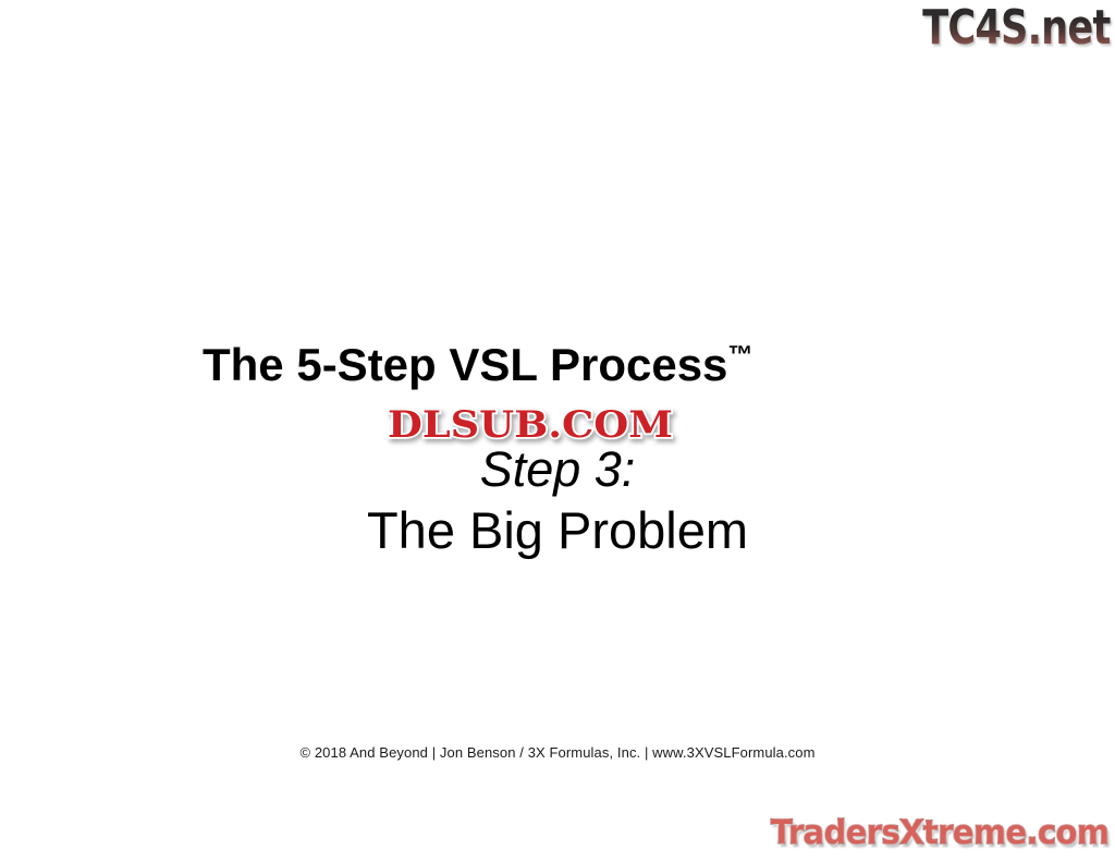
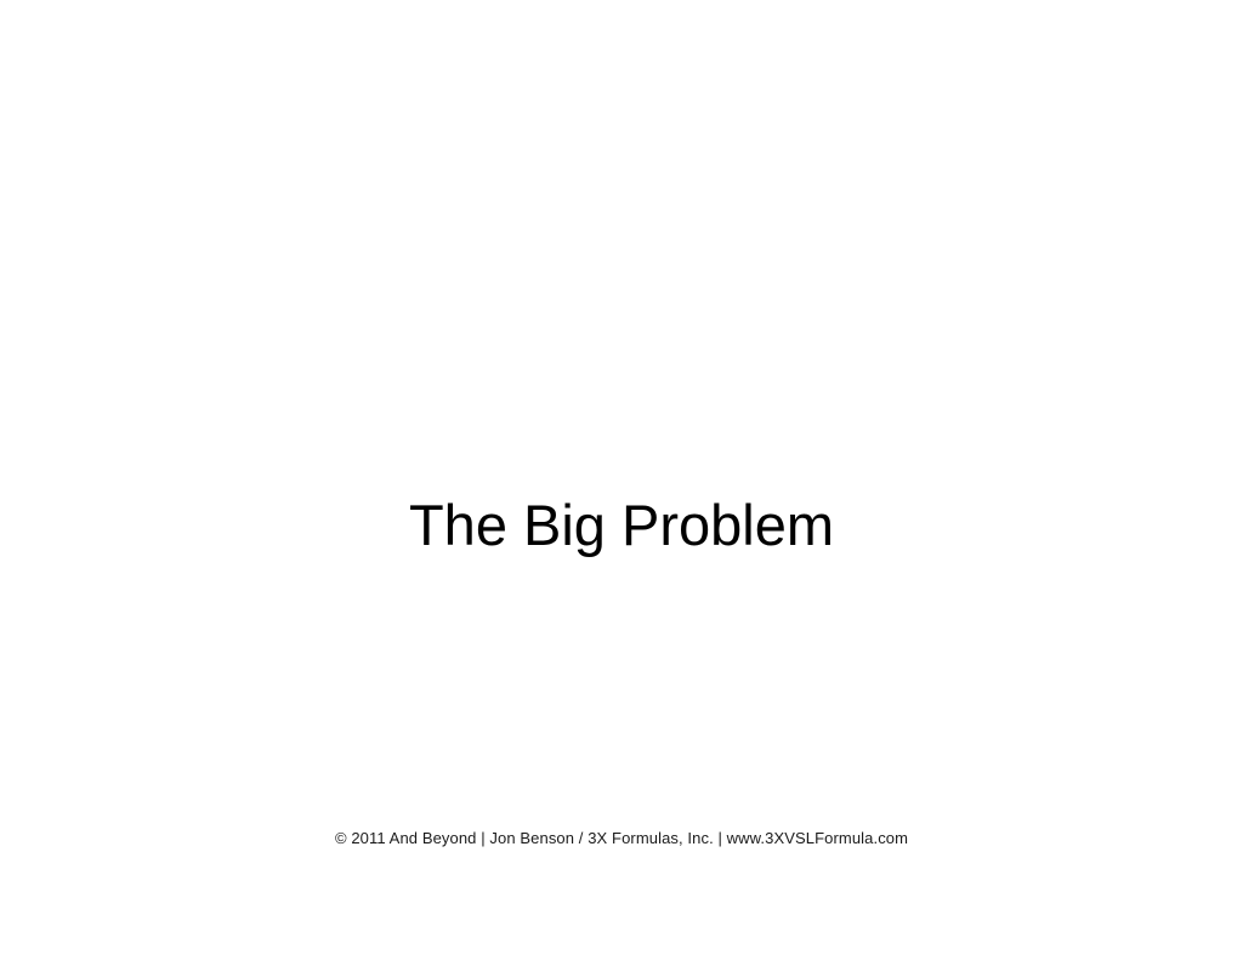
- TC4S.net
- The 5-Step VSL Process™
- Step 3:
  The Big Problem
- DLSUB.COM
- © 2018 And Beyond | Jon Benson / 3X Formulas, Inc. | www.3XVSLFormula.com
+ © 2011 And Beyond | Jon Benson / 3X Formulas, Inc. | www.3XVSLFormula.com
- TradersXtreme.com
